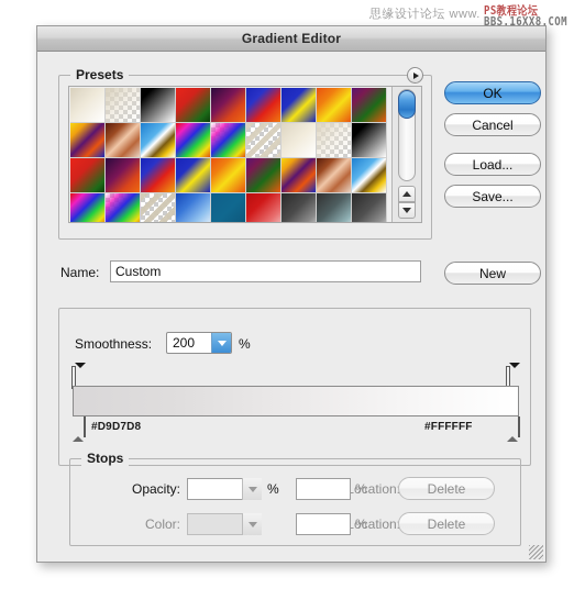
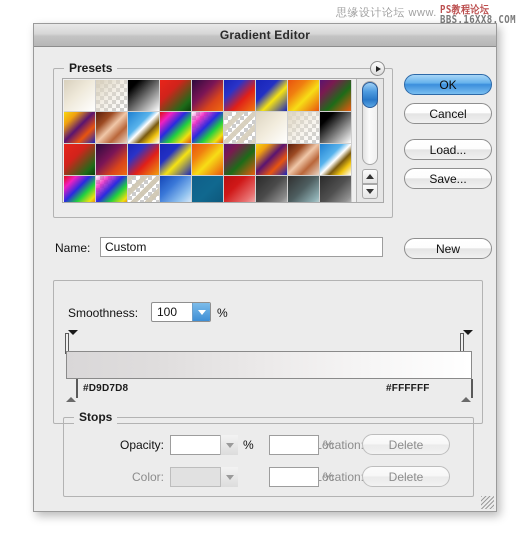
  思缘设计论坛 www.
  PS教程论坛
  BBS.16XX8.COM
  Gradient Editor
  Presets
  OK
  Cancel
  Load...
  Save...
  New
  Name:
  Custom
  Smoothness:
- 200
+ 100
  %
  #D9D7D8
  #FFFFFF
  Stops
  Opacity:
  %
  ocation
  %
  Delete
  Color:
  ocation
  %
  Delete
